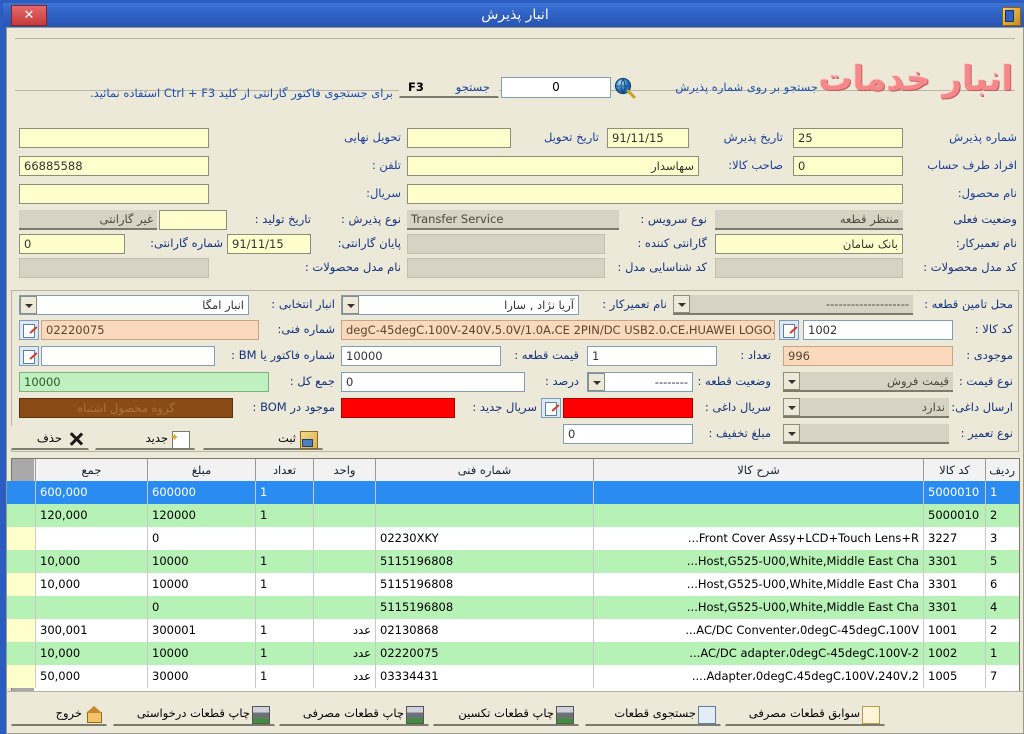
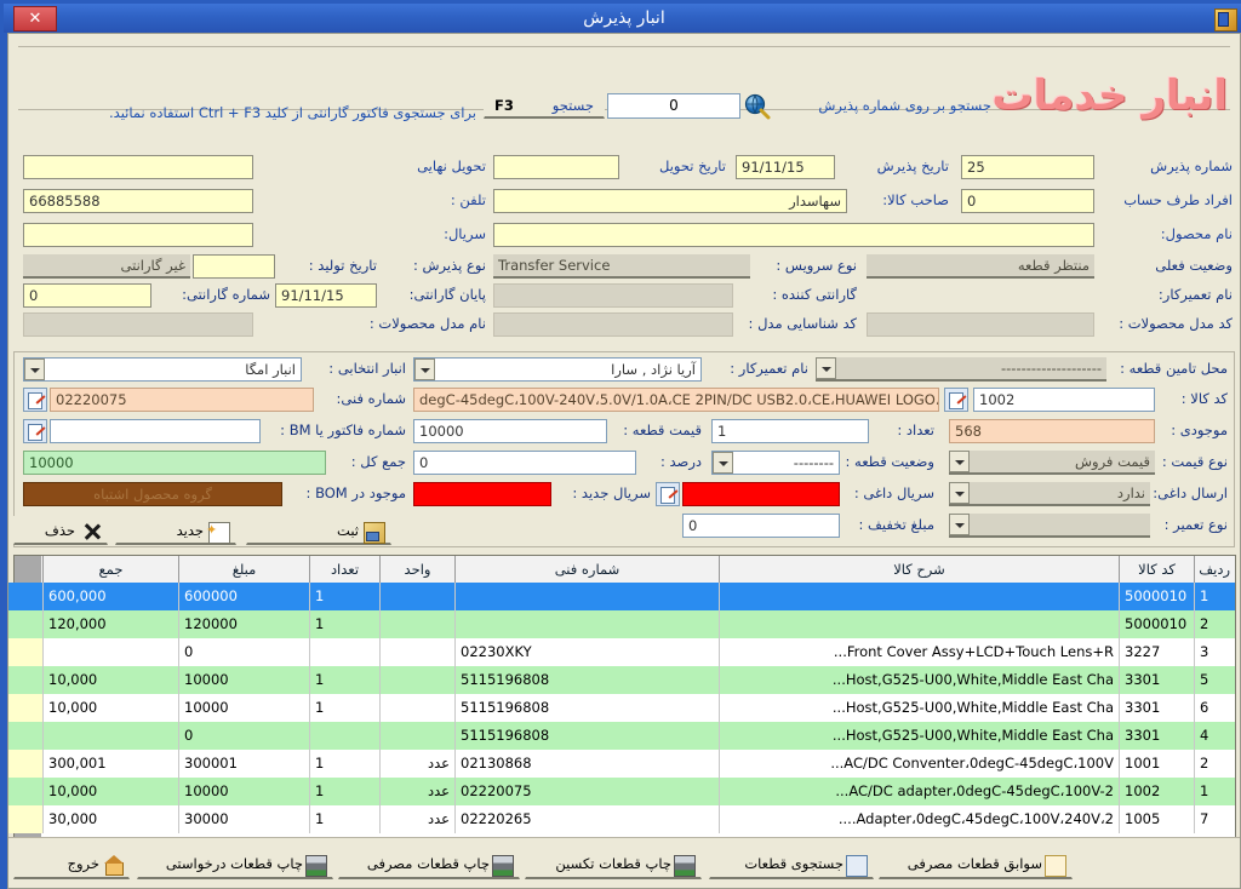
  انبار پذیرش
  ✕
  انبار خدمات
  جستجو بر روی شماره پذیرش
  0
  جستجو
  F3
  برای جستجوی فاکتور گارانتی از کلید Ctrl + F3 استفاده نمائید.
  شماره پذیرش
  25
  تاریخ پذیرش
  91/11/15
  تاریخ تحویل
  تحویل نهایی
  افراد طرف حساب
  0
  صاحب کالا:
  سهاسدار
  تلفن :
  66885588
  نام محصول:
  سریال:
  وضعیت فعلی
  منتظر قطعه
  نوع سرویس :
  Transfer Service
  نوع پذیرش :
  تاریخ تولید :
  غیر گارانتی
  نام تعمیرکار:
- بانک سامان
  گارانتی کننده :
  پایان گارانتی:
  91/11/15
  شماره گارانتی:
  0
  کد مدل محصولات :
  کد شناسایی مدل :
  نام مدل محصولات :
  محل تامین قطعه :
  --------------------
  نام تعمیرکار :
  آریا نژاد , سارا
  انبار انتخابی :
  انبار امگا
  کد کالا :
  1002
  degC-45degC،100V-240V،5.0V/1.0A،CE 2PIN/DC USB2.0،CE،HUAWEI LOGO،
  شماره فنی:
  02220075
  موجودی :
- 996
+ 568
  تعداد :
  1
  قیمت قطعه :
  10000
  شماره فاکتور یا BM :
  نوع قیمت :
  قیمت فروش
  وضعیت قطعه :
  --------
  درصد :
  0
  جمع کل :
  10000
  ارسال داغی:
  ندارد
  سریال داغی :
  سریال جدید :
  موجود در BOM :
  گروه محصول اشتباه
  نوع تعمیر :
  مبلغ تخفیف :
  0
  ثبت
  جدید
  حذف
  ردیف
  کد کالا
  شرح کالا
  شماره فنی
  واحد
  تعداد
  مبلغ
  جمع
  1
  5000010
  1
  600000
  600,000
  2
  5000010
  1
  120000
  120,000
  3
  3227
  ...Front Cover Assy+LCD+Touch Lens+R
  02230XKY
  0
  5
  3301
  ...Host,G525-U00,White,Middle East Cha
  5115196808
  1
  10000
  10,000
  6
  3301
  ...Host,G525-U00,White,Middle East Cha
  5115196808
  1
  10000
  10,000
  4
  3301
  ...Host,G525-U00,White,Middle East Cha
  5115196808
  0
  2
  1001
  ...AC/DC Conventer،0degC-45degC،100V
  02130868
  عدد
  1
  300001
  300,001
  1
  1002
  ...AC/DC adapter،0degC-45degC،100V-2
  02220075
  عدد
  1
  10000
  10,000
  7
  1005
  ....Adapter،0degC،45degC،100V،240V،2
- 03334431
+ 02220265
  عدد
  1
  30000
- 50,000
+ 30,000
  سوابق قطعات مصرفی
  جستجوی قطعات
  چاپ قطعات تکسین
  چاپ قطعات مصرفی
  چاپ قطعات درخواستی
  خروج
